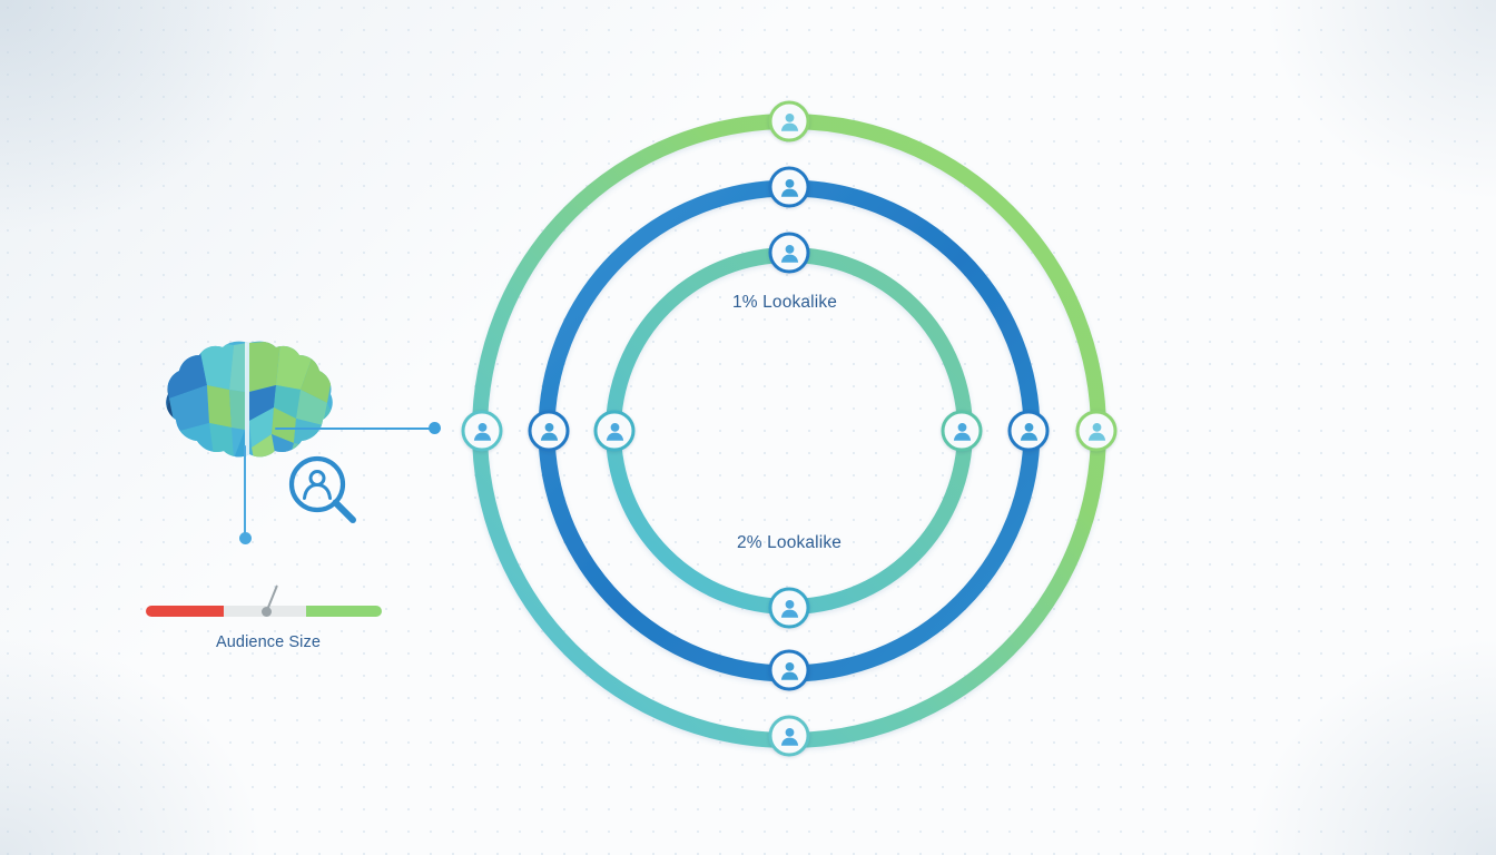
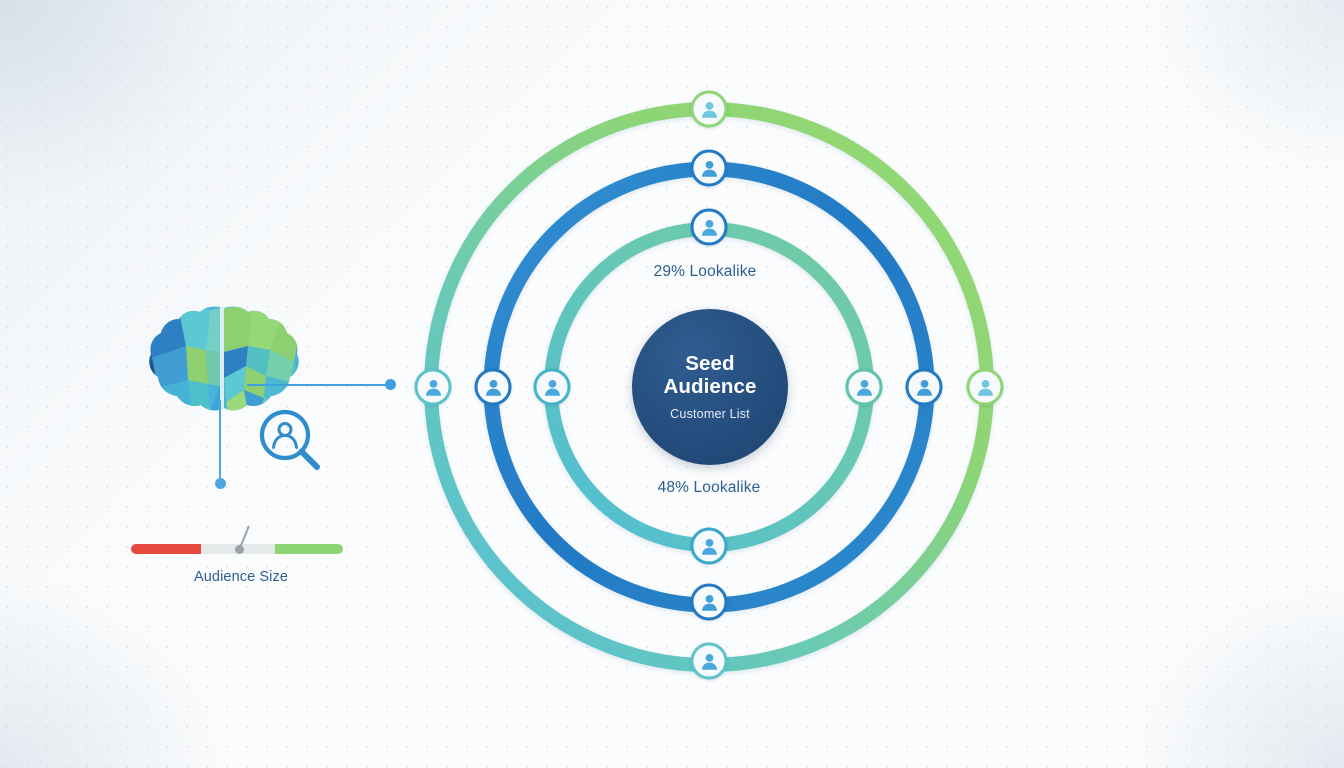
+ Seed
+ Audience
+ Customer List
- 1% Lookalike
+ 29% Lookalike
- 2% Lookalike
+ 48% Lookalike
  Audience Size
